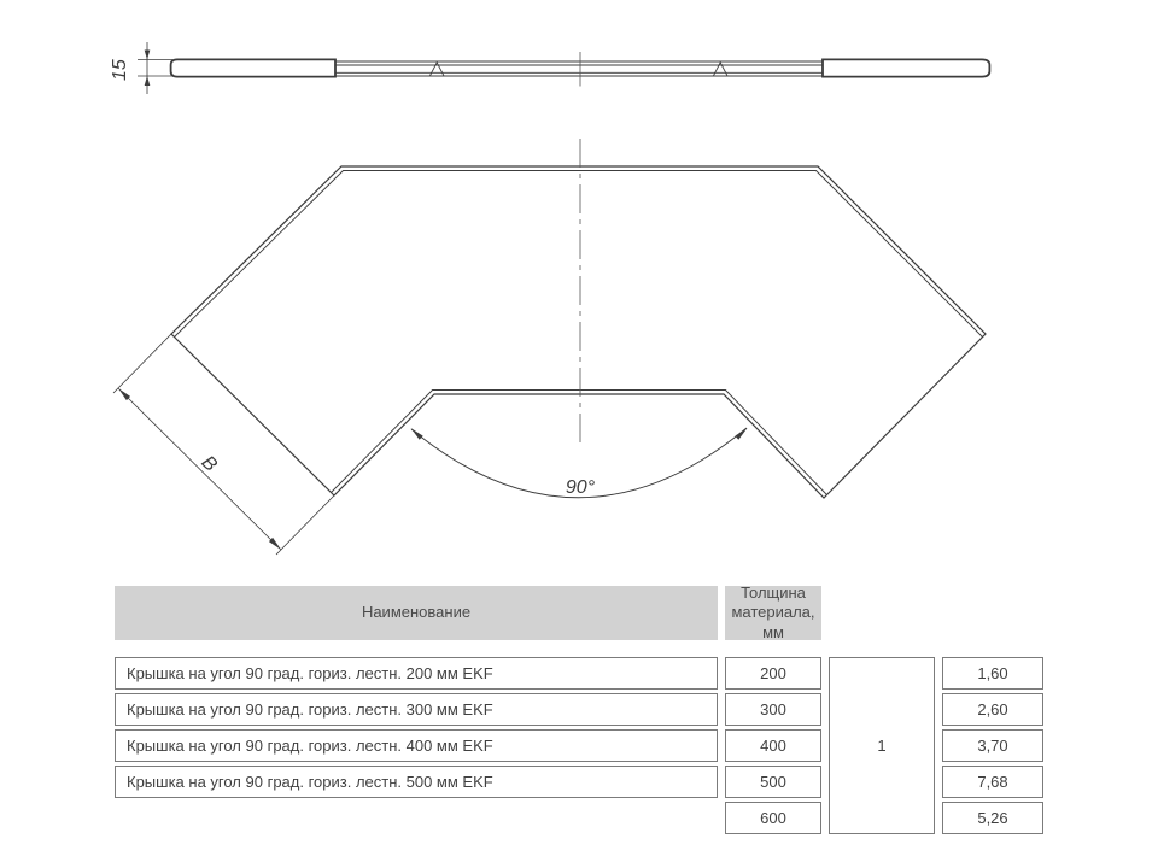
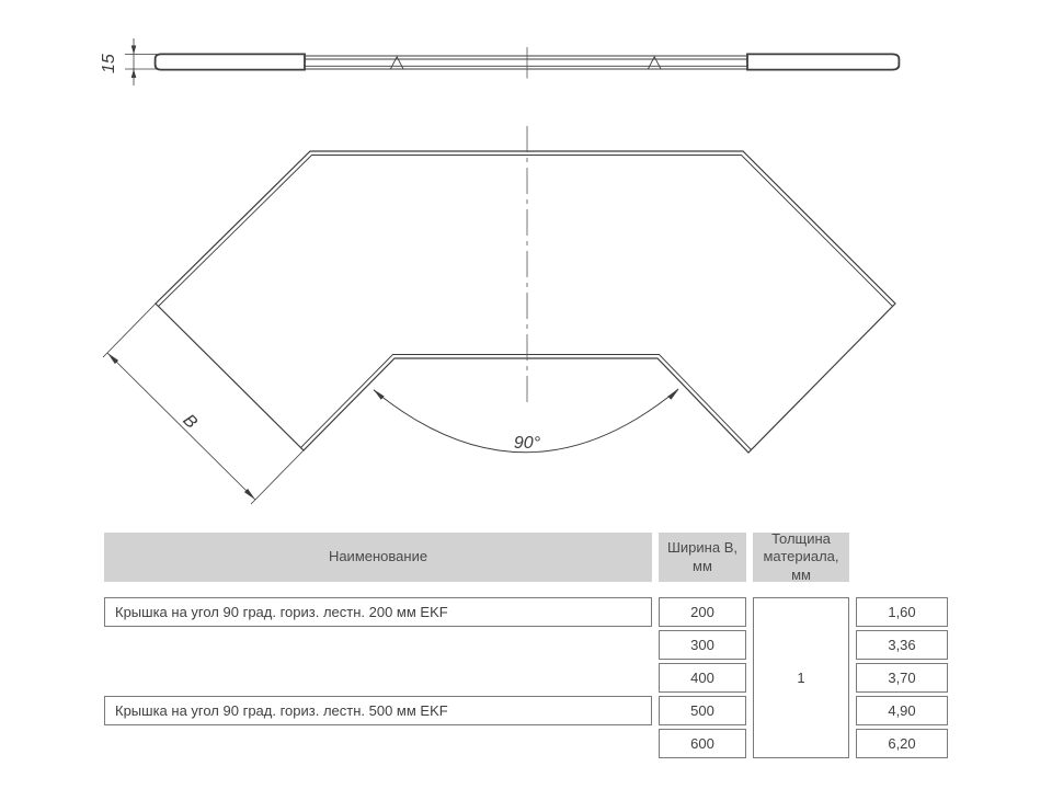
  90°
  Наименование
+ Ширина B,
+ мм
  Толщина
  материала, мм
  Крышка на угол 90 град. гориз. лестн. 200 мм EKF
  200
  1,60
- Крышка на угол 90 град. гориз. лестн. 300 мм EKF
  300
- 2,60
+ 3,36
- Крышка на угол 90 град. гориз. лестн. 400 мм EKF
  400
  3,70
  Крышка на угол 90 град. гориз. лестн. 500 мм EKF
  500
- 7,68
+ 4,90
  600
- 5,26
+ 6,20
  1
